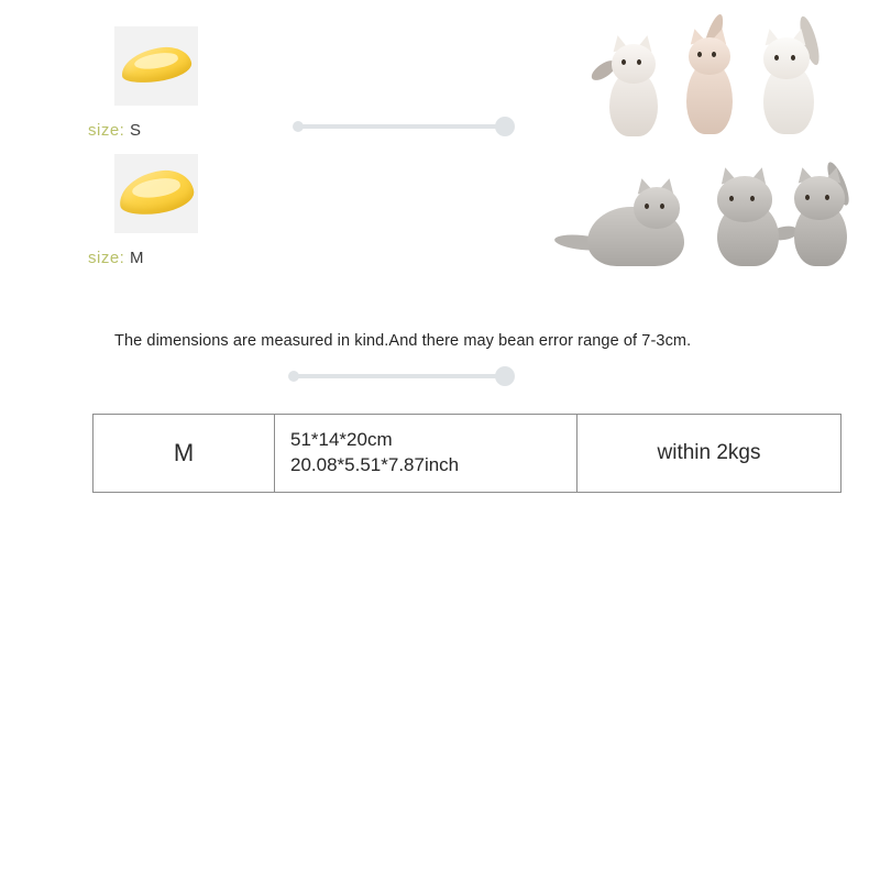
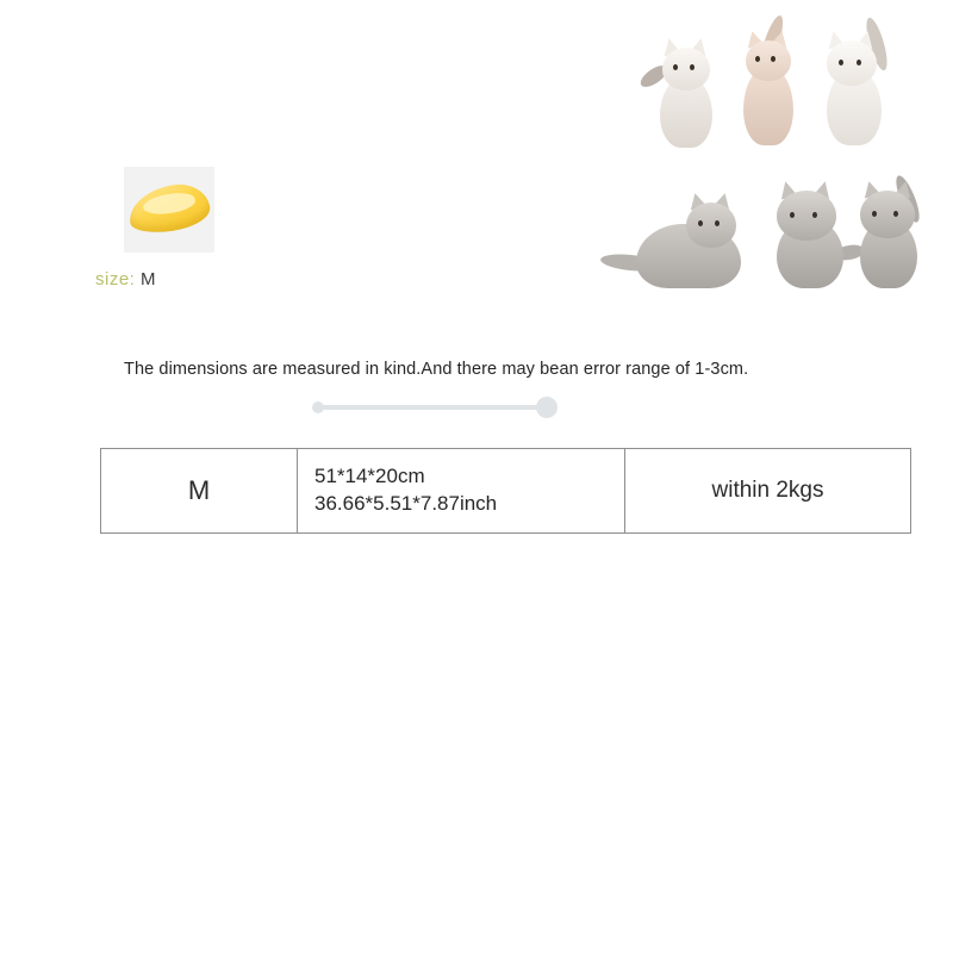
- size: S
  size: M
- The dimensions are measured in kind.And there may bean error range of 7-3cm.
+ The dimensions are measured in kind.And there may bean error range of 1-3cm.
- M	51*14*20cm 20.08*5.51*7.87inch	within 2kgs
+ M	51*14*20cm 36.66*5.51*7.87inch	within 2kgs
